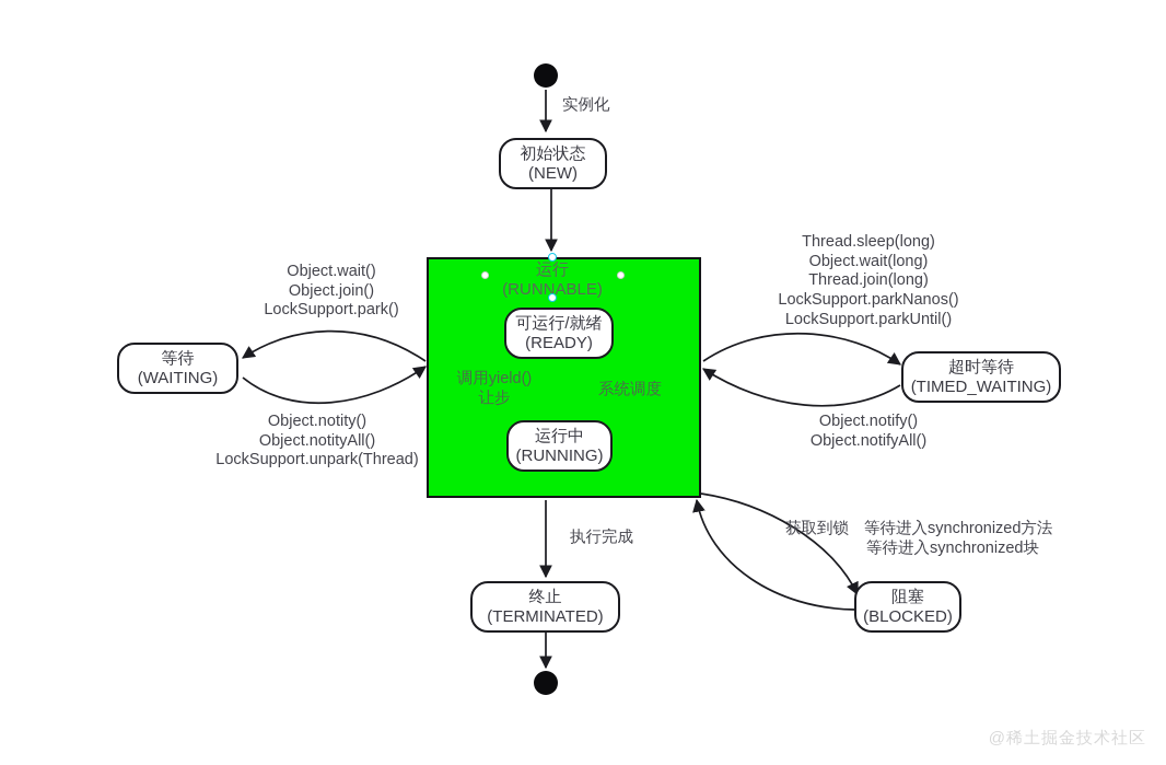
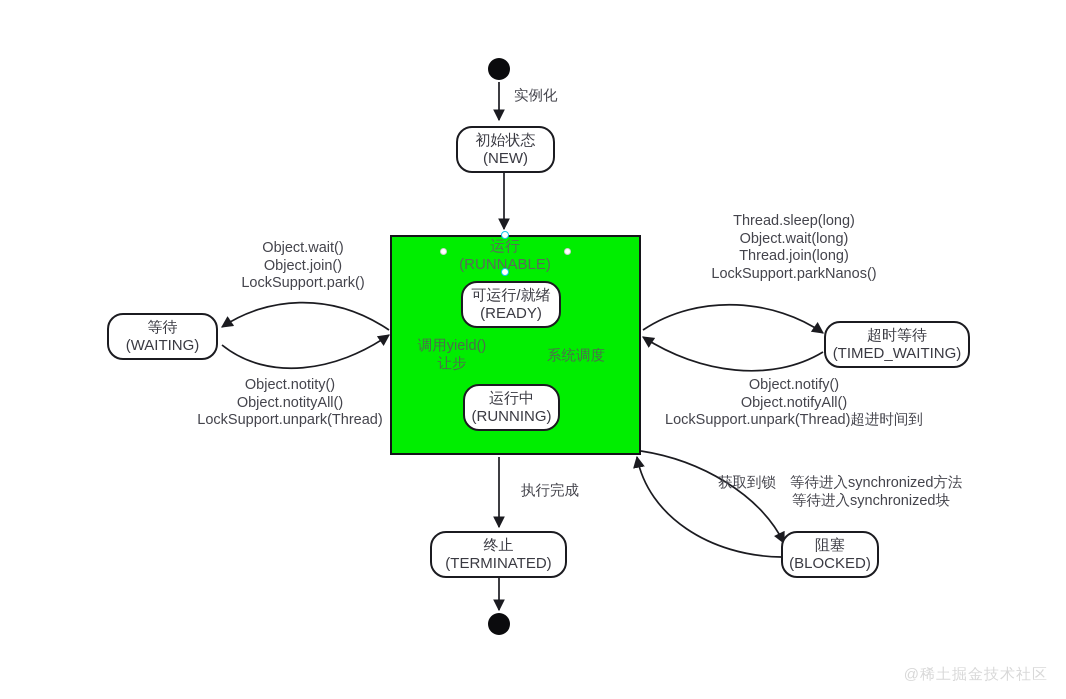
  运行
  (RUNNABLE)
  初始状态
  (NEW)
  可运行/就绪
  (READY)
  运行中
  (RUNNING)
  等待
  (WAITING)
  超时等待
  (TIMED_WAITING)
  阻塞
  (BLOCKED)
  终止
  (TERMINATED)
  实例化
  执行完成
  调用yield()
  让步
  系统调度
  Object.wait()
  Object.join()
  LockSupport.park()
  Object.notity()
  Object.notityAll()
  LockSupport.unpark(Thread)
  Thread.sleep(long)
  Object.wait(long)
  Thread.join(long)
  LockSupport.parkNanos()
- LockSupport.parkUntil()
  Object.notify()
  Object.notifyAll()
+ LockSupport.unpark(Thread)超进时间到
  获取到锁
  等待进入synchronized方法
  等待进入synchronized块
  @稀土掘金技术社区
